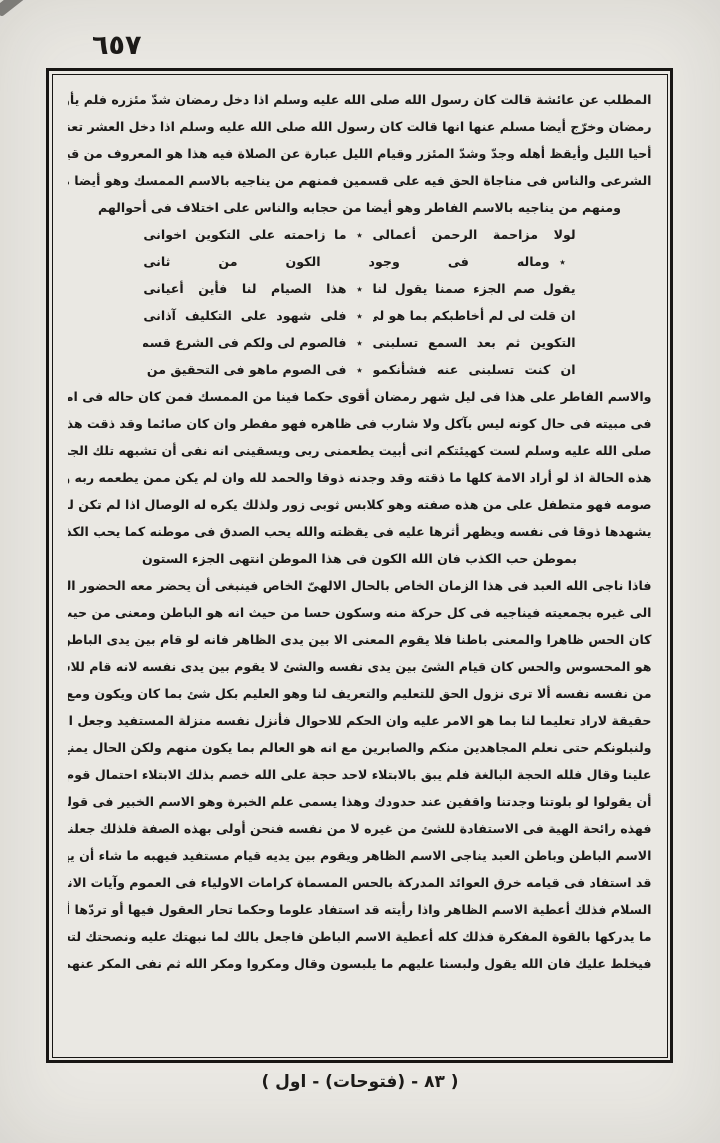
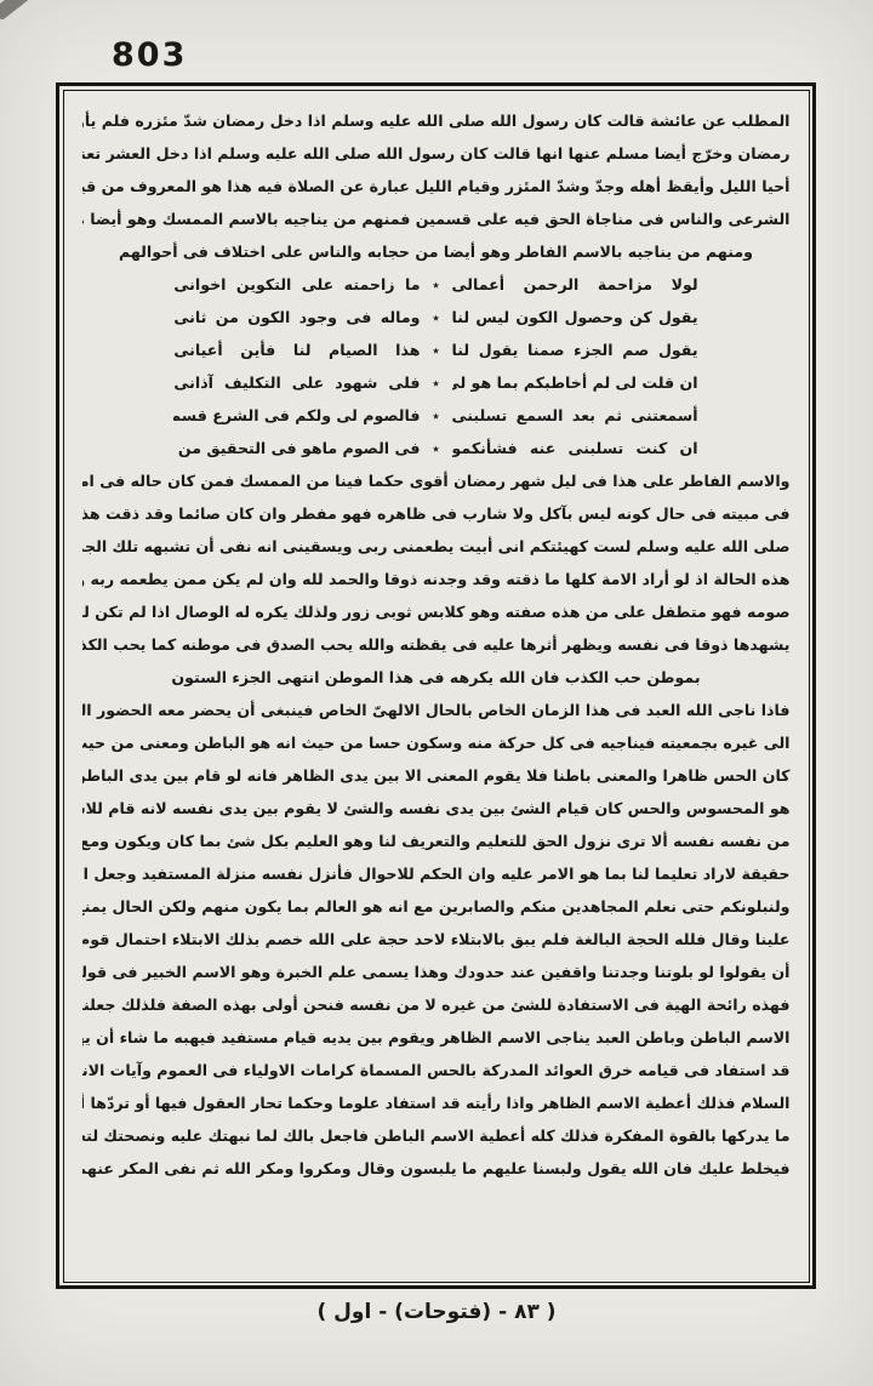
- ٦٥٧
+ 803
  المطلب عن عائشة قالت كان رسول الله صلى الله عليه وسلم اذا دخل رمضان شدّ مئزره فلم يأ
  رمضان وخرّج أيضا مسلم عنها انها قالت كان رسول الله صلى الله عليه وسلم اذا دخل العشر تعن
  أحيا الليل وأيقظ أهله وجدّ وشدّ المئزر وقيام الليل عبارة عن الصلاة فيه هذا هو المعروف من قي
  الشرعى والناس فى مناجاة الحق فيه على قسمين فمنهم من يناجيه بالاسم الممسك وهو أيضا
  ومنهم من يناجيه بالاسم الفاطر وهو أيضا من حجابه والناس على اختلاف فى أحوالهم
  لولا مزاحمة الرحمن أعمالى
  ٭
  ما زاحمته على التكوين اخوانى
+ يقول كن وحصول الكون ليس لنا
  ٭
  وماله فى وجود الكون من ثانى
  يقول صم الجزء صمنا يقول لنا
  ٭
  هذا الصيام لنا فأين أعيانى
  ان قلت لى لم أخاطبكم بما هو لى
  ٭
  فلى شهود على التكليف آذانى
- التكوين ثم بعد السمع تسلبنى
+ أسمعتنى ثم بعد السمع تسلبنى
  ٭
  فالصوم لى ولكم فى الشرع قسم
  ان كنت تسلبنى عنه فشأنكمو
  ٭
  فى الصوم ماهو فى التحقيق من
  والاسم الفاطر على هذا فى ليل شهر رمضان أقوى حكما فينا من الممسك فمن كان حاله فى ام
  فى مبيته فى حال كونه ليس بآكل ولا شارب فى ظاهره فهو مفطر وان كان صائما وقد ذقت هذ
  صلى الله عليه وسلم لست كهيئتكم انى أبيت يطعمنى ربى ويسقينى انه نفى أن تشبهه تلك الج
  هذه الحالة اذ لو أراد الامة كلها ما ذقته وقد وجدنه ذوقا والحمد لله وان لم يكن ممن يطعمه ربه
  صومه فهو متطفل على من هذه صفته وهو كلابس ثوبى زور ولذلك يكره له الوصال اذا لم تكن ل
  يشهدها ذوقا فى نفسه ويظهر أثرها عليه فى يقظته والله يحب الصدق فى موطنه كما يحب الكذ
- بموطن حب الكذب فان الله الكون فى هذا الموطن انتهى الجزء الستون
+ بموطن حب الكذب فان الله يكرهه فى هذا الموطن انتهى الجزء الستون
  فاذا ناجى الله العبد فى هذا الزمان الخاص بالحال الالهىّ الخاص فينبغى أن يحضر معه الحضور ال
  الى غيره بجمعيته فيناجيه فى كل حركة منه وسكون حسا من حيث انه هو الباطن ومعنى من حي
  كان الحس ظاهرا والمعنى باطنا فلا يقوم المعنى الا بين يدى الظاهر فانه لو قام بين يدى الباط
  هو المحسوس والحس كان قيام الشئ بين يدى نفسه والشئ لا يقوم بين يدى نفسه لانه قام للا
  من نفسه نفسه ألا ترى نزول الحق للتعليم والتعريف لنا وهو العليم بكل شئ بما كان ويكون ومع
  حقيقة لاراد تعليما لنا بما هو الامر عليه وان الحكم للاحوال فأنزل نفسه منزلة المستفيد وجعل ا
  ولنبلونكم حتى نعلم المجاهدين منكم والصابرين مع انه هو العالم بما يكون منهم ولكن الحال يمن
  علينا وقال فلله الحجة البالغة فلم يبق بالابتلاء لاحد حجة على الله خصم بذلك الابتلاء احتمال قوم
  أن يقولوا لو بلوتنا وجدتنا واقفين عند حدودك وهذا يسمى علم الخبرة وهو الاسم الخبير فى قول
  فهذه رائحة الهية فى الاستفادة للشئ من غيره لا من نفسه فنحن أولى بهذه الصفة فلذلك جعلنا
  الاسم الباطن وباطن العبد يناجى الاسم الظاهر ويقوم بين يديه قيام مستفيد فيهبه ما شاء أن ي
  قد استفاد فى قيامه خرق العوائد المدركة بالحس المسماة كرامات الاولياء فى العموم وآيات الان
  السلام فذلك أعطية الاسم الظاهر واذا رأيته قد استفاد علوما وحكما تحار العقول فيها أو تردّها أ
  ما يدركها بالقوة المفكرة فذلك كله أعطية الاسم الباطن فاجعل بالك لما نبهتك عليه ونصحتك لتع
  فيخلط عليك فان الله يقول ولبسنا عليهم ما يلبسون وقال ومكروا ومكر الله ثم نفى المكر عنهم
  ( ٨٣ - (فتوحات) - اول )
